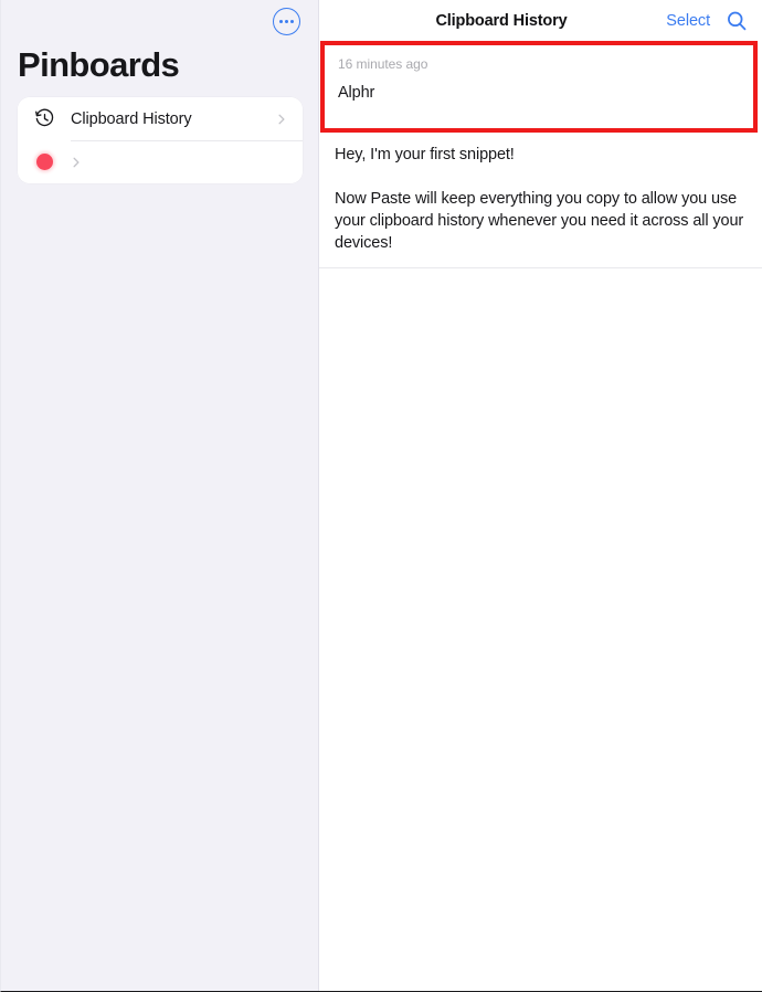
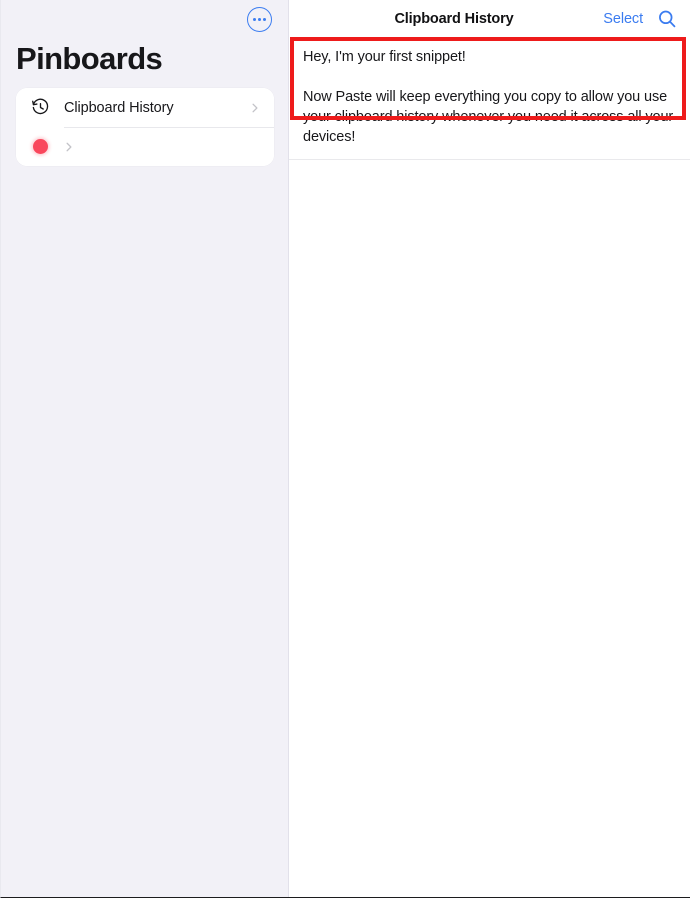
  Pinboards
  Clipboard History
  Clipboard History
  Select
- 16 minutes ago
- Alphr
  Hey, I'm your first snippet!
  Now Paste will keep everything you copy to allow you use your clipboard history whenever you need it across all your devices!
